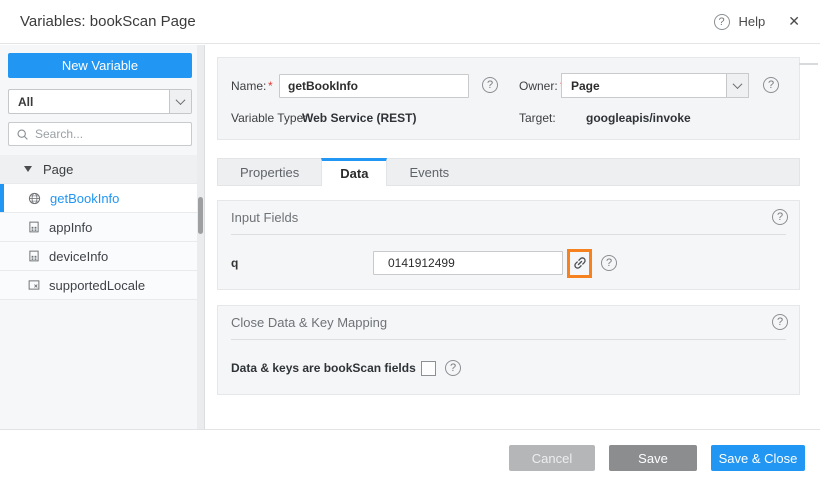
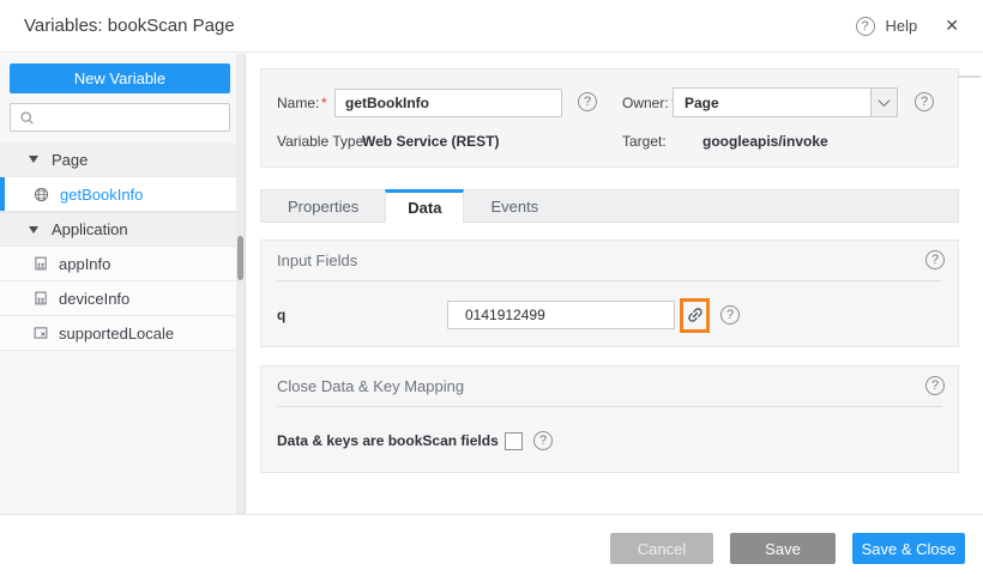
  Variables: bookScan Page
  ?
  Help
  ✕
  New Variable
- All
- Search...
  Page
  getBookInfo
+ Application
  appInfo
  deviceInfo
  supportedLocale
  Name:
  *
  getBookInfo
  ?
  Owner:
  Page
  ?
  Variable Type:
  Web Service (REST)
  Target:
  googleapis/invoke
  Properties
  Data
  Events
  Input Fields
  ?
  q
  0141912499
  ?
  Close Data & Key Mapping
  ?
  Data & keys are bookScan fields
  ?
  Cancel
  Save
  Save & Close
